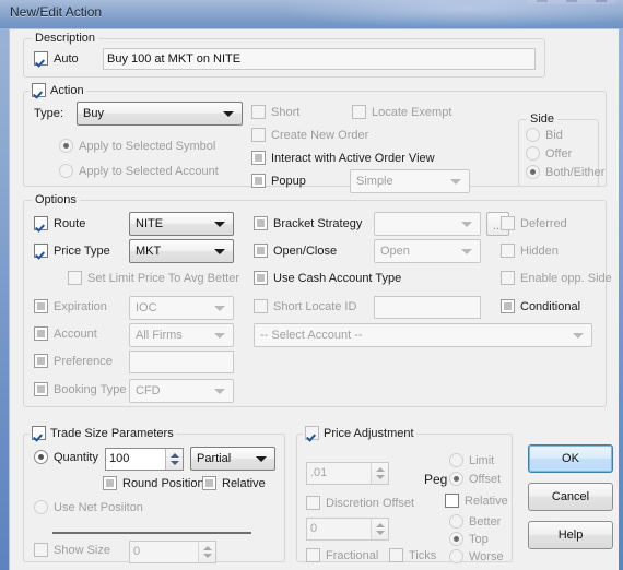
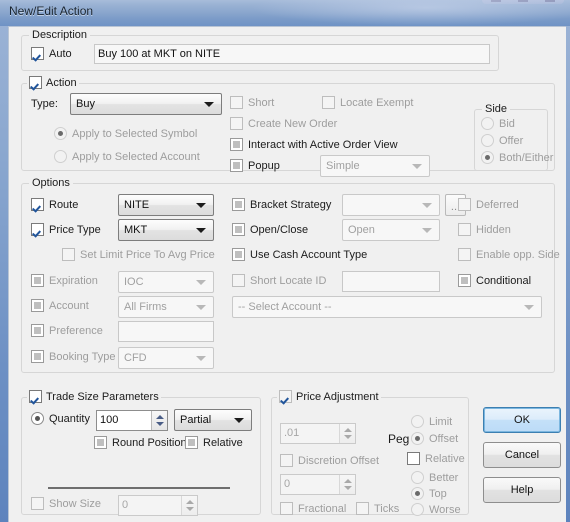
  New/Edit Action
  Description
  Auto
  Buy 100 at MKT on NITE
  Action
  Type:
  Buy
  Apply to Selected Symbol
  Apply to Selected Account
  Short
  Locate Exempt
  Create New Order
  Interact with Active Order View
  Popup
  Simple
  Side
  Bid
  Offer
  Both/Either
  Options
  Route
  NITE
  Price Type
  MKT
- Set Limit Price To Avg Better
+ Set Limit Price To Avg Price
  Expiration
  IOC
  Account
  All Firms
  Preference
  Booking Type
  CFD
  Bracket Strategy
  Open/Close
  Open
  Use Cash Account Type
  Short Locate ID
  Deferred
  Hidden
  Enable opp. Side
  Conditional
  -- Select Account --
  Trade Size Parameters
  Quantity
  100
  Partial
  Round Position
  Relative
- Use Net Posiiton
  Show Size
  0
  Price Adjustment
  .01
  Peg
  Limit
  Offset
  Discretion Offset
  Relative
  0
  Better
  Top
  Worse
  Fractional
  Ticks
  OK
  Cancel
  Help
